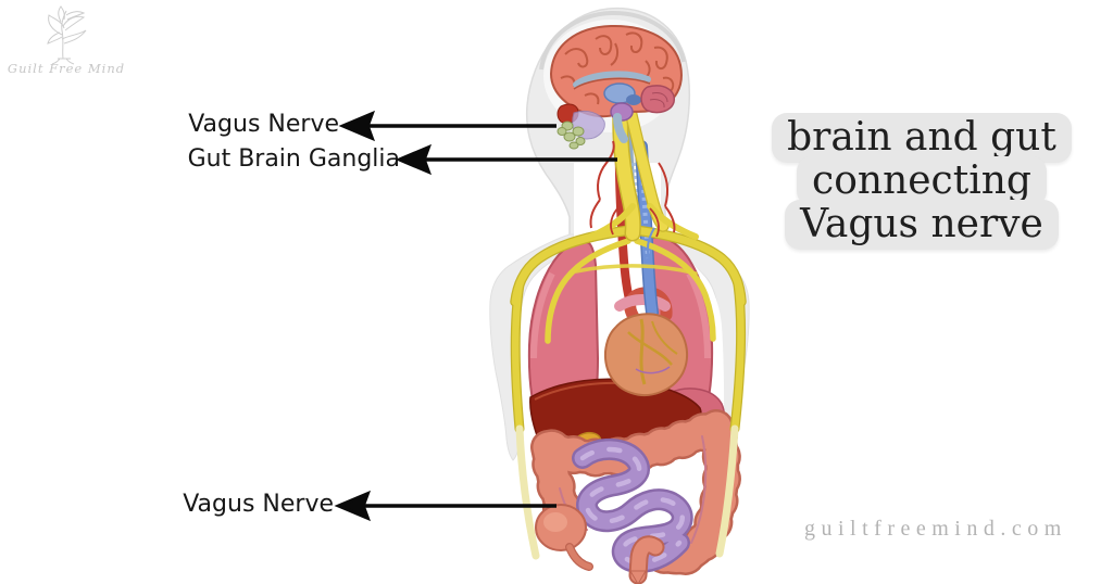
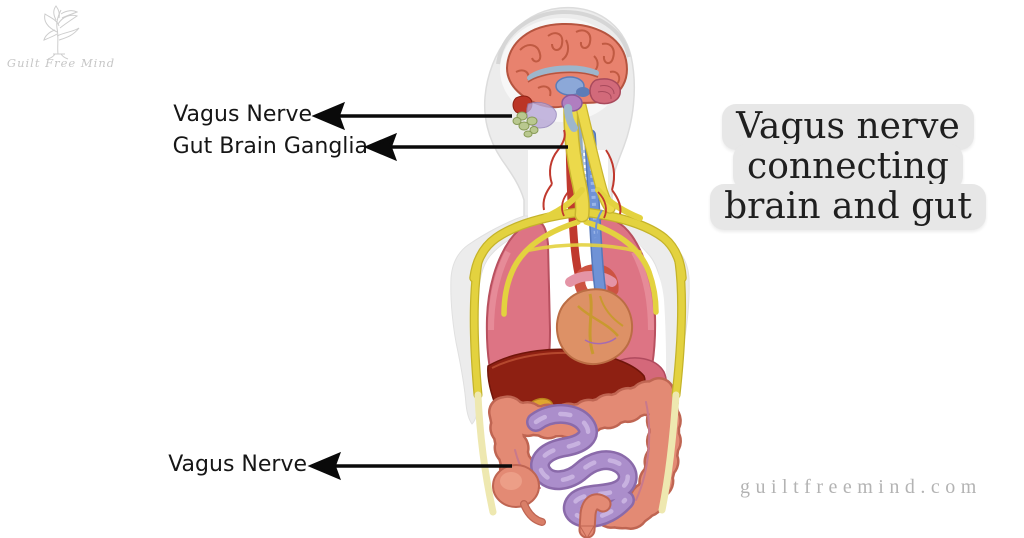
  Guilt Free Mind
  Vagus Nerve
  Gut Brain Ganglia
  Vagus Nerve
- brain and gut
+ Vagus nerve
  connecting
- Vagus nerve
+ brain and gut
  guiltfreemind.com
